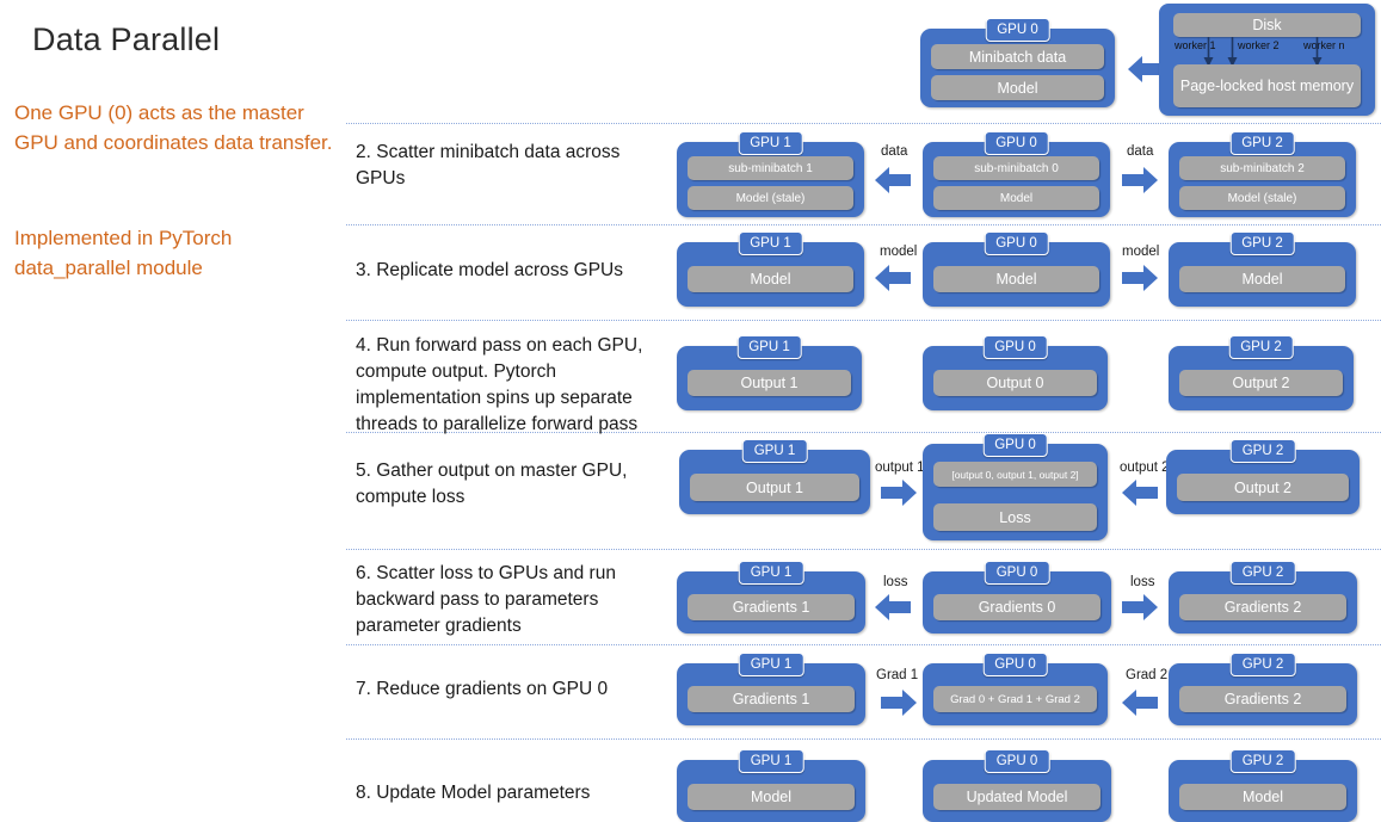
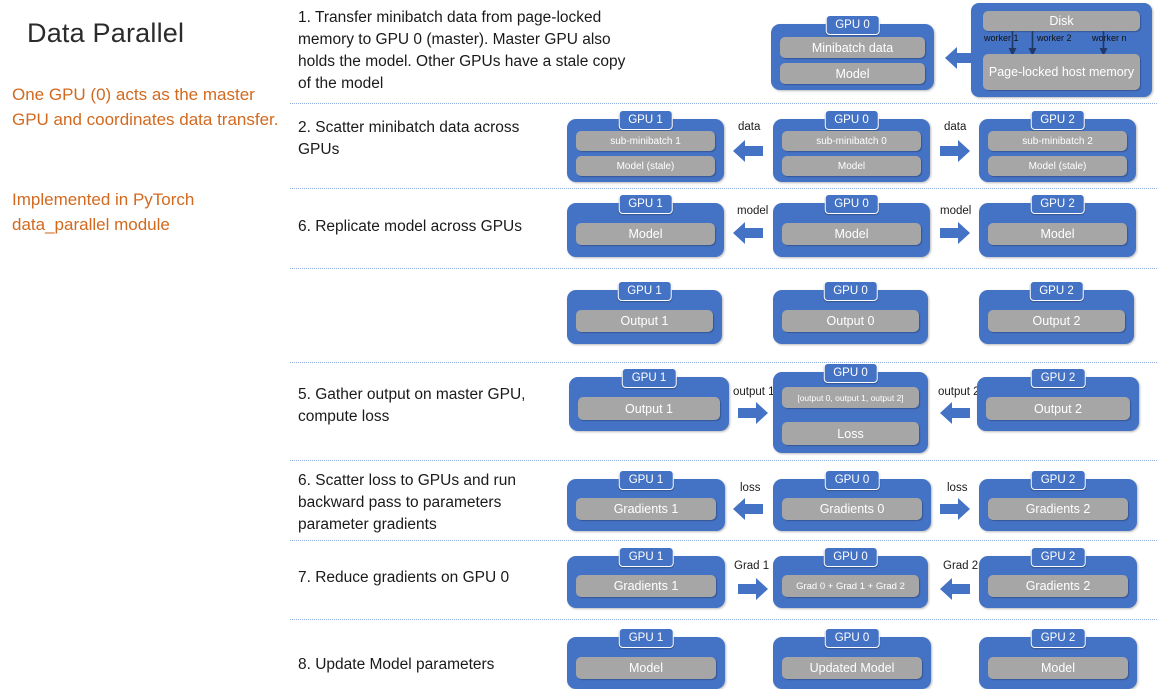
  Data Parallel
  One GPU (0) acts as the master GPU and coordinates data transfer.
  Implemented in PyTorch data_parallel module
+ 1. Transfer minibatch data from page-locked memory to GPU 0 (master). Master GPU also holds the model. Other GPUs have a stale copy of the model
  GPU 0
  Minibatch data
  Model
  Disk
  worker 1
  worker 2
  worker n
  Page-locked host memory
  2. Scatter minibatch data across GPUs
  GPU 1
  sub-minibatch 1
  Model (stale)
  data
  GPU 0
  sub-minibatch 0
  Model
  data
  GPU 2
  sub-minibatch 2
  Model (stale)
- 3. Replicate model across GPUs
+ 6. Replicate model across GPUs
  GPU 1
  Model
  model
  GPU 0
  Model
  model
  GPU 2
  Model
- 4. Run forward pass on each GPU, compute output. Pytorch implementation spins up separate threads to parallelize forward pass
  GPU 1
  Output 1
  GPU 0
  Output 0
  GPU 2
  Output 2
  5. Gather output on master GPU, compute loss
  GPU 1
  Output 1
  output 1
  GPU 0
  [output 0, output 1, output 2]
  Loss
  output
  GPU 2
  Output 2
  6. Scatter loss to GPUs and run backward pass to parameters parameter gradients
  GPU 1
  Gradients 1
  loss
  GPU 0
  Gradients 0
  loss
  GPU 2
  Gradients 2
  7. Reduce gradients on GPU 0
  GPU 1
  Gradients 1
  Grad 1
  GPU 0
  Grad 0 + Grad 1 + Grad 2
  Grad 2
  GPU 2
  Gradients 2
  8. Update Model parameters
  GPU 1
  Model
  GPU 0
  Updated Model
  GPU 2
  Model
